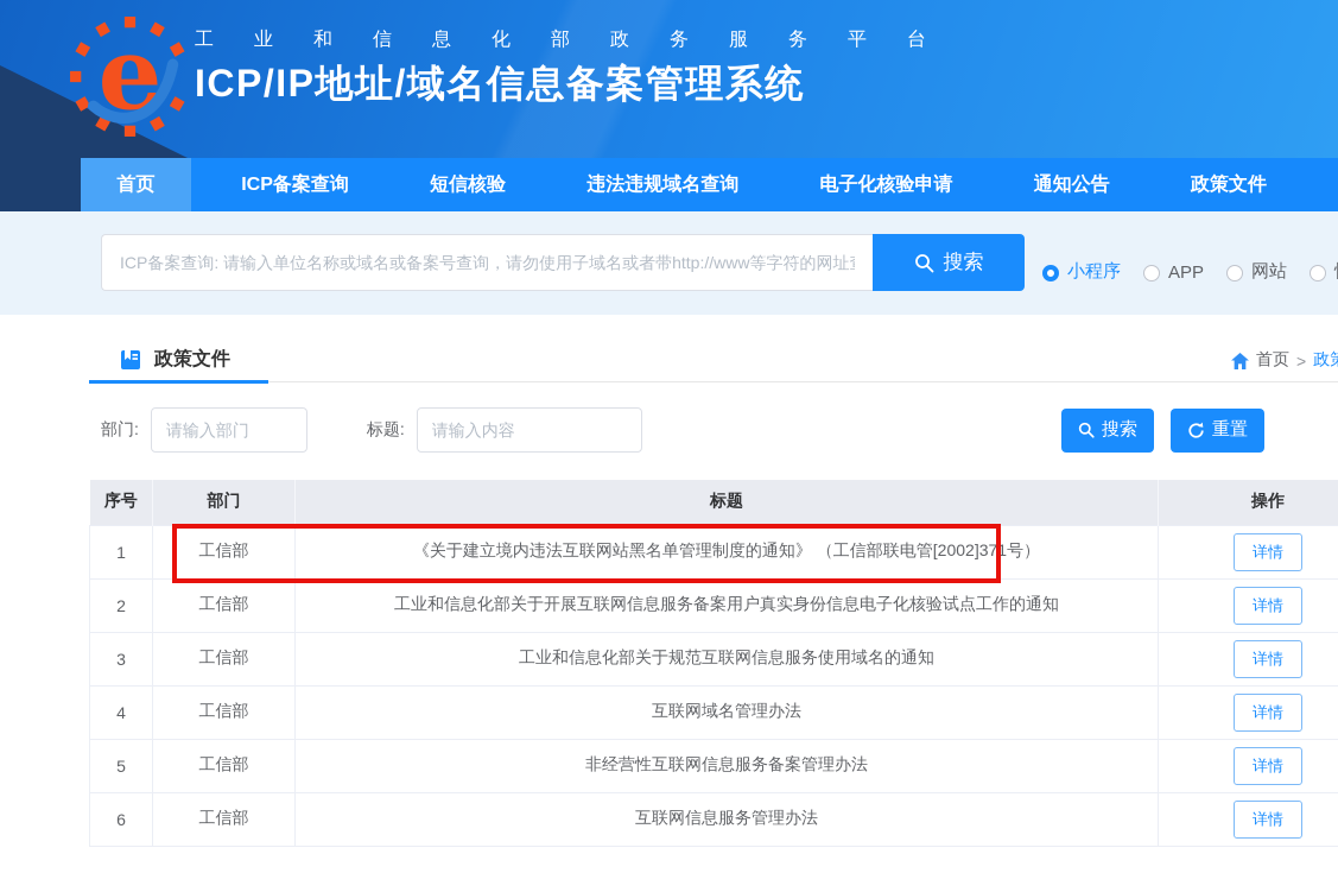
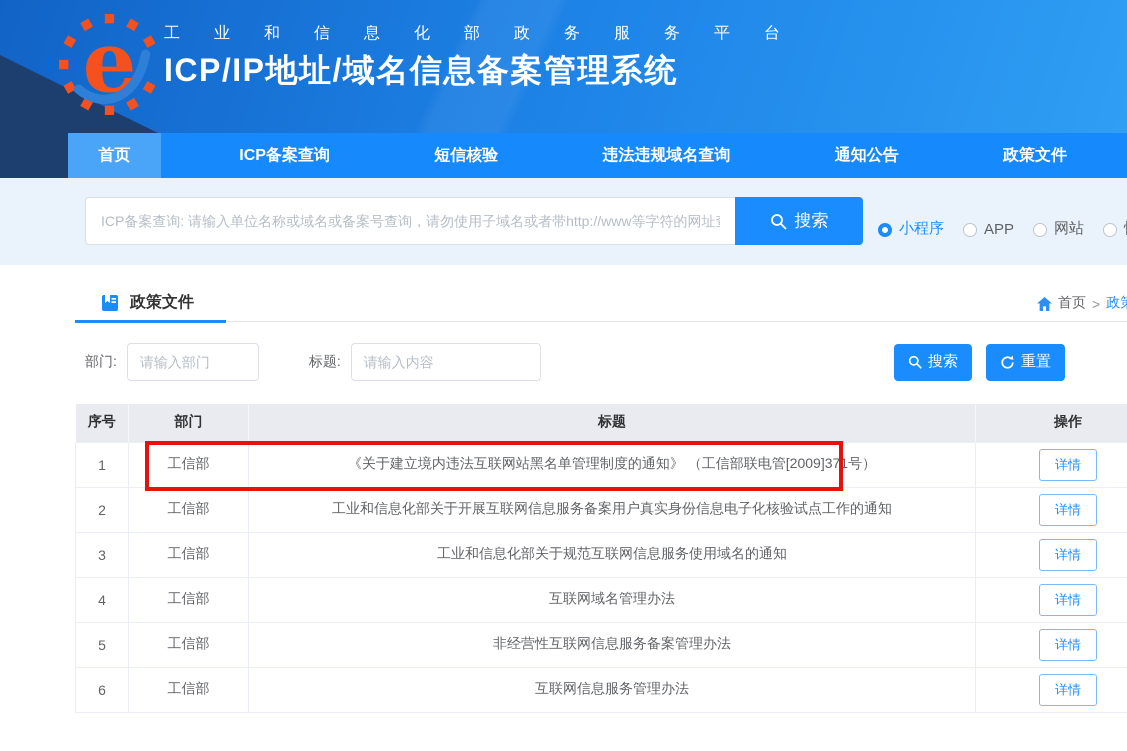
  e
  工业和信息化部政务服务平台
  ICP/IP地址/域名信息备案管理系统
  首页
  ICP备案查询
  短信核验
  违法违规域名查询
- 电子化核验申请
  通知公告
  政策文件
  ICP备案查询: 请输入单位名称或域名或备案号查询，请勿使用子域名或者带http://www等字符的网址
  搜索
  小程序
  APP
  网站
  政策文件
  首页
  >
  部门:
  请输入部门
  标题:
  请输入内容
  搜索
  重置
  序号	部门	标题	操作
- 1	工信部	《关于建立境内违法互联网站黑名单管理制度的通知》 （工信部联电管[2002]371号）	详情
+ 1	工信部	《关于建立境内违法互联网站黑名单管理制度的通知》 （工信部联电管[2009]371号）	详情
  2	工信部	工业和信息化部关于开展互联网信息服务备案用户真实身份信息电子化核验试点工作的通知	详情
  3	工信部	工业和信息化部关于规范互联网信息服务使用域名的通知	详情
  4	工信部	互联网域名管理办法	详情
  5	工信部	非经营性互联网信息服务备案管理办法	详情
  6	工信部	互联网信息服务管理办法	详情
